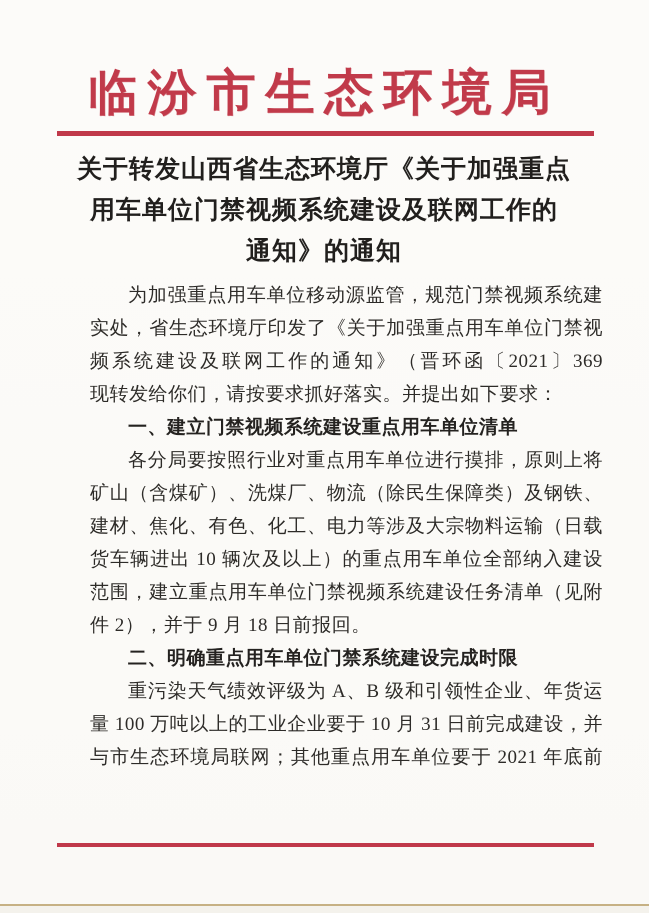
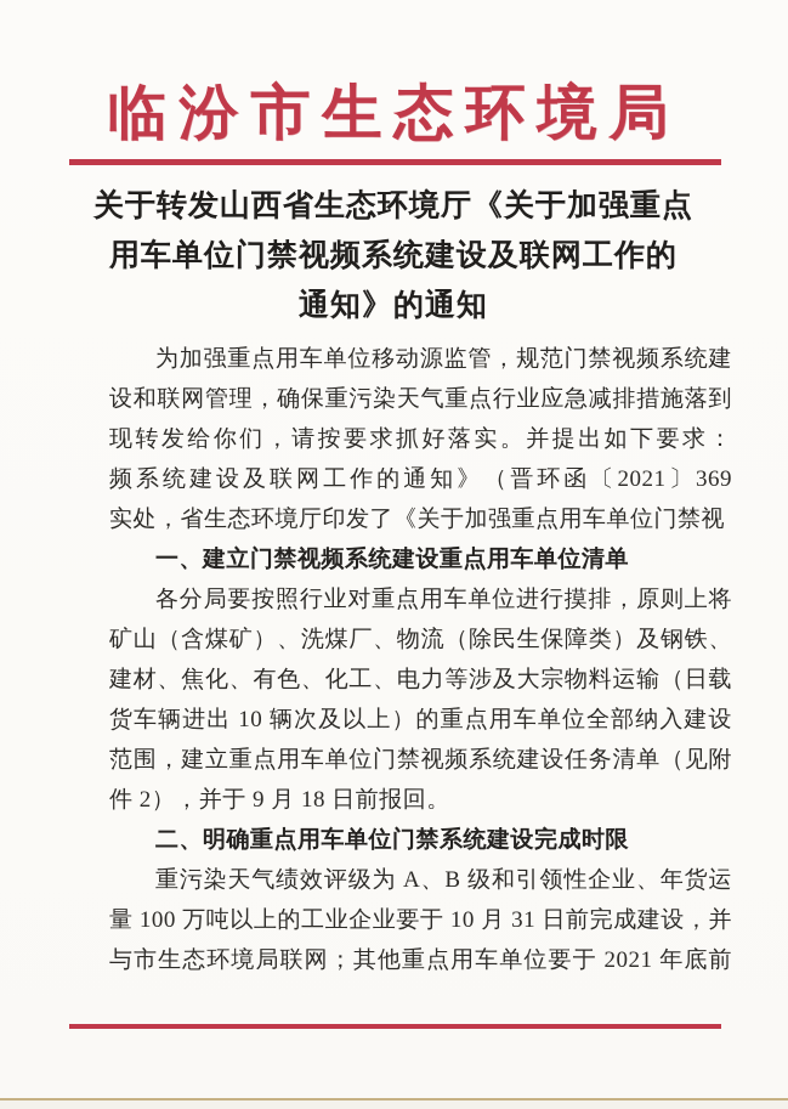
  临汾市生态环境局
  关于转发山西省生态环境厅《关于加强重点
  用车单位门禁视频系统建设及联网工作的
  通知》的通知
  为加强重点用车单位移动源监管，规范门禁视频系统建
+ 设和联网管理，确保重污染天气重点行业应急减排措施落到
- 实处，省生态环境厅印发了《关于加强重点用车单位门禁视
+ 现转发给你们，请按要求抓好落实。并提出如下要求：
  频系统建设及联网工作的通知》（晋环函〔2021〕369
- 现转发给你们，请按要求抓好落实。并提出如下要求：
+ 实处，省生态环境厅印发了《关于加强重点用车单位门禁视
  一、建立门禁视频系统建设重点用车单位清单
  各分局要按照行业对重点用车单位进行摸排，原则上将
  矿山（含煤矿）、洗煤厂、物流（除民生保障类）及钢铁、
  建材、焦化、有色、化工、电力等涉及大宗物料运输（日载
  货车辆进出 10 辆次及以上）的重点用车单位全部纳入建设
  范围，建立重点用车单位门禁视频系统建设任务清单（见附
  件 2），并于 9 月 18 日前报回。
  二、明确重点用车单位门禁系统建设完成时限
  重污染天气绩效评级为 A、B 级和引领性企业、年货运
  量 100 万吨以上的工业企业要于 10 月 31 日前完成建设，并
  与市生态环境局联网；其他重点用车单位要于 2021 年底前
